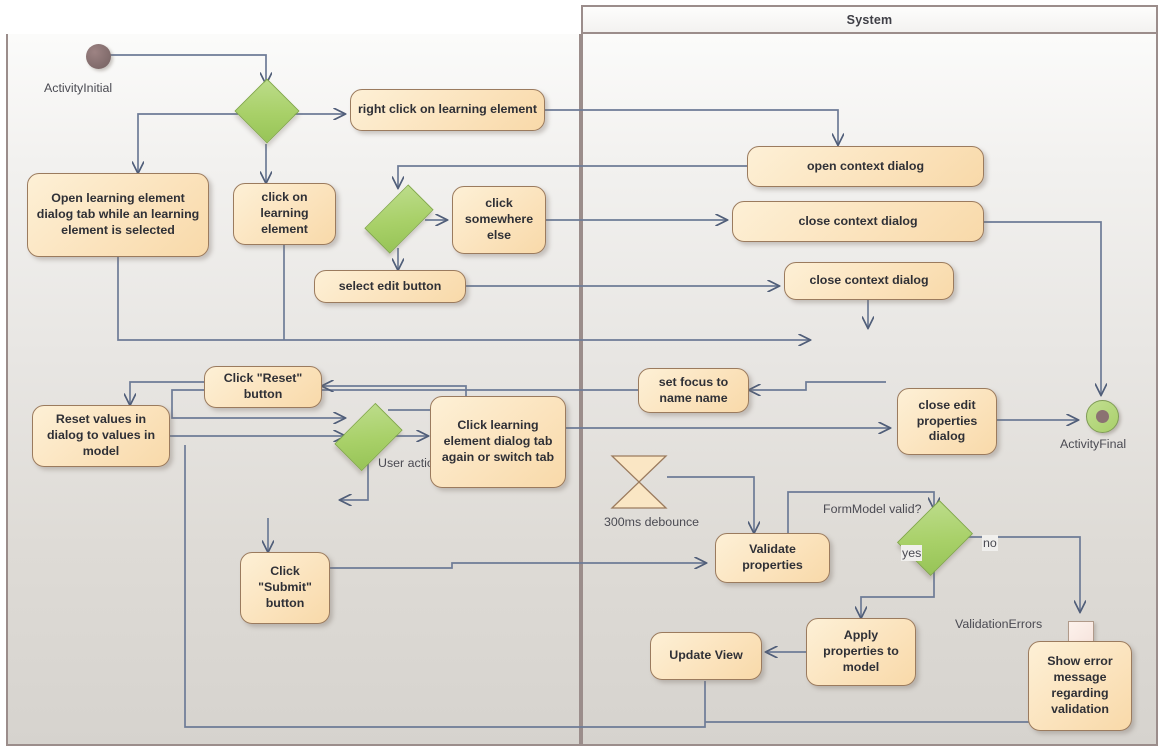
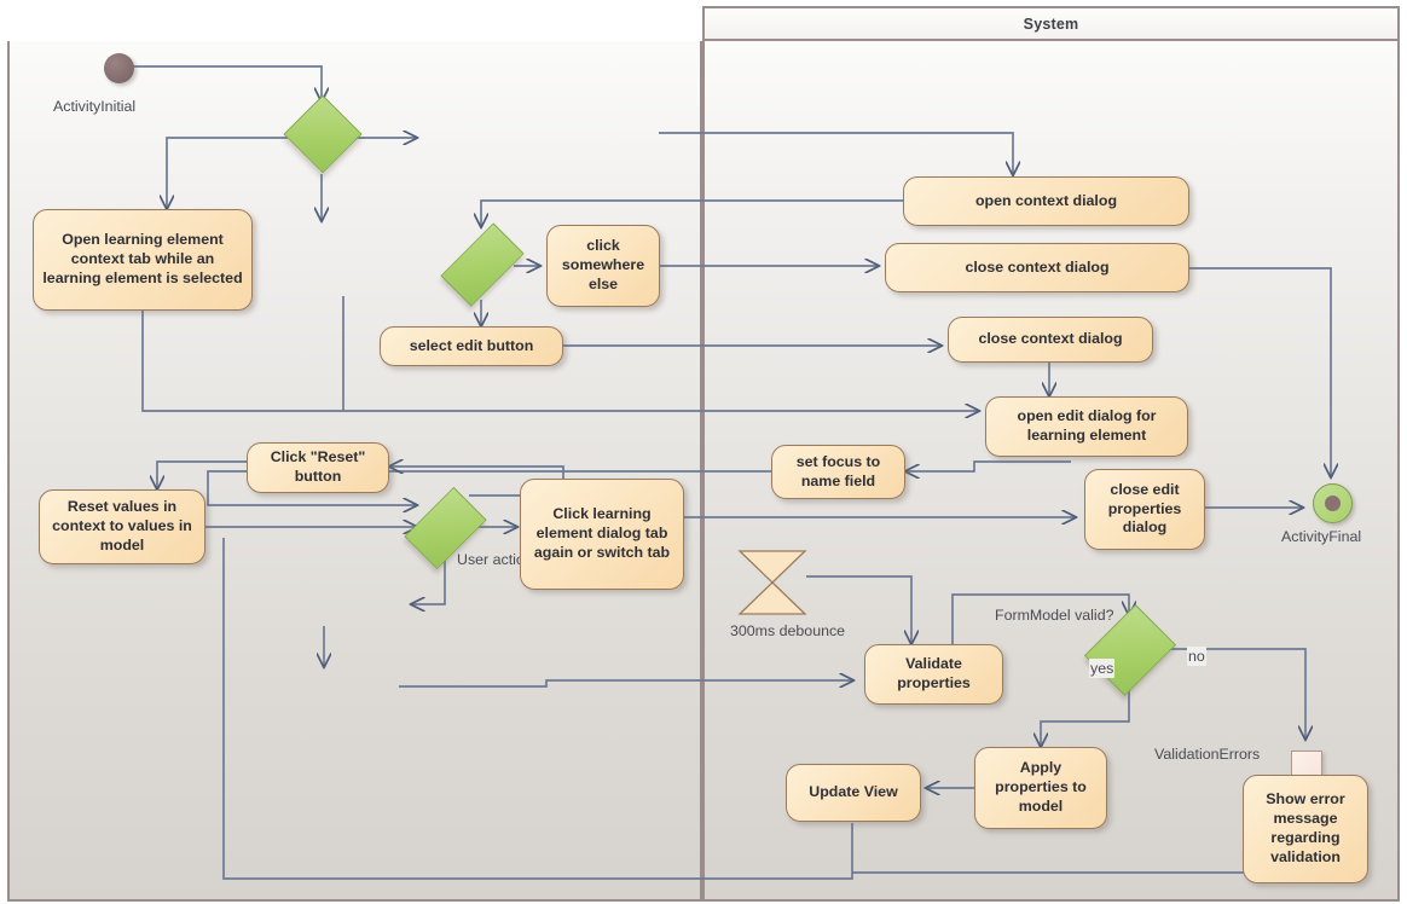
  System
  ActivityInitial
- Open learning element dialog tab while an learning element is selected
+ Open learning element context tab while an learning element is selected
- click on learning element
- right click on learning element
  click somewhere else
  select edit button
  Click "Reset" button
- Reset values in dialog to values in model
+ Reset values in context to values in model
  User acti
  Click learning element dialog tab again or switch tab
- Click "Submit" button
  open context dialog
  close context dialog
  close context dialog
+ open edit dialog for learning element
- set focus to name name
+ set focus to name field
  close edit properties dialog
  ActivityFinal
  300ms debounce
  Validate properties
  FormModel vali
  yes
  no
  Apply properties to model
  Update View
  ValidationErrors
  Show error message regarding validation
